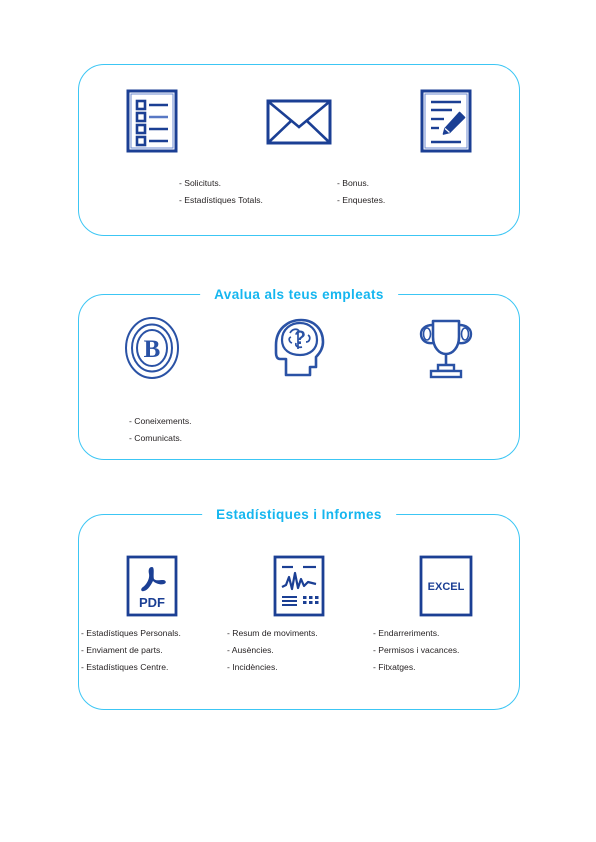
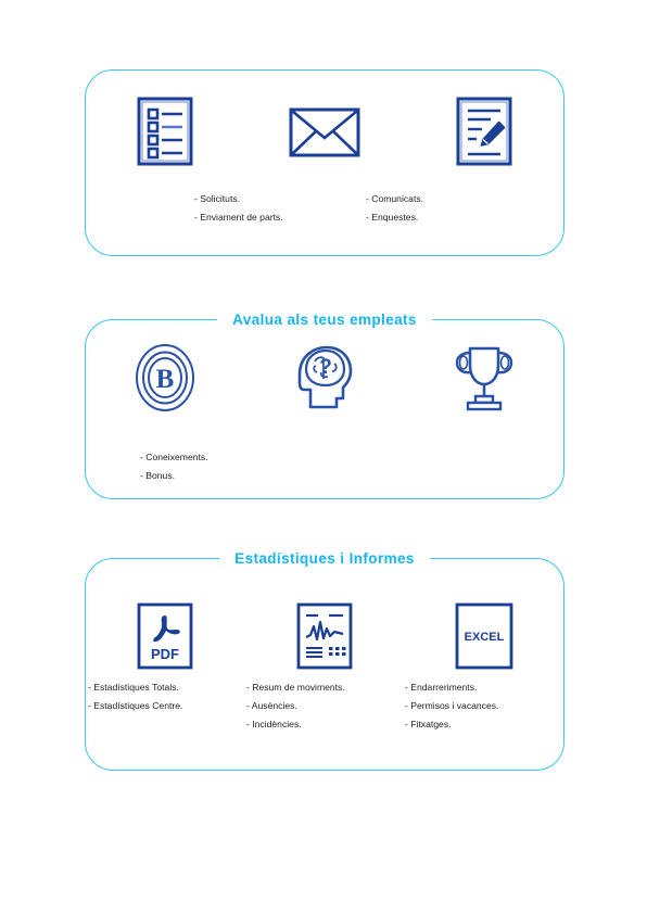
  - Solicituts.
- - Estadístiques Totals.
+ - Enviament de parts.
- - Bonus.
+ - Comunicats.
  - Enquestes.
  Avalua als teus empleats
  B
  ?
  - Coneixements.
- - Comunicats.
+ - Bonus.
  Estadístiques i Informes
  PDF
  EXCEL
- - Estadístiques Personals.
- - Enviament de parts.
+ - Estadístiques Totals.
  - Estadístiques Centre.
  - Resum de moviments.
  - Ausències.
  - Incidències.
  - Endarreriments.
  - Permisos i vacances.
  - Fitxatges.
